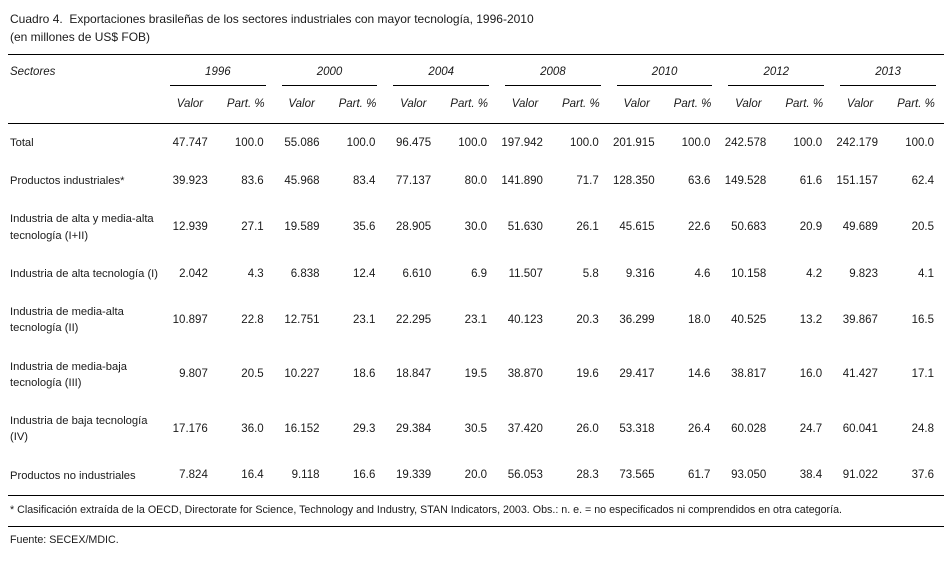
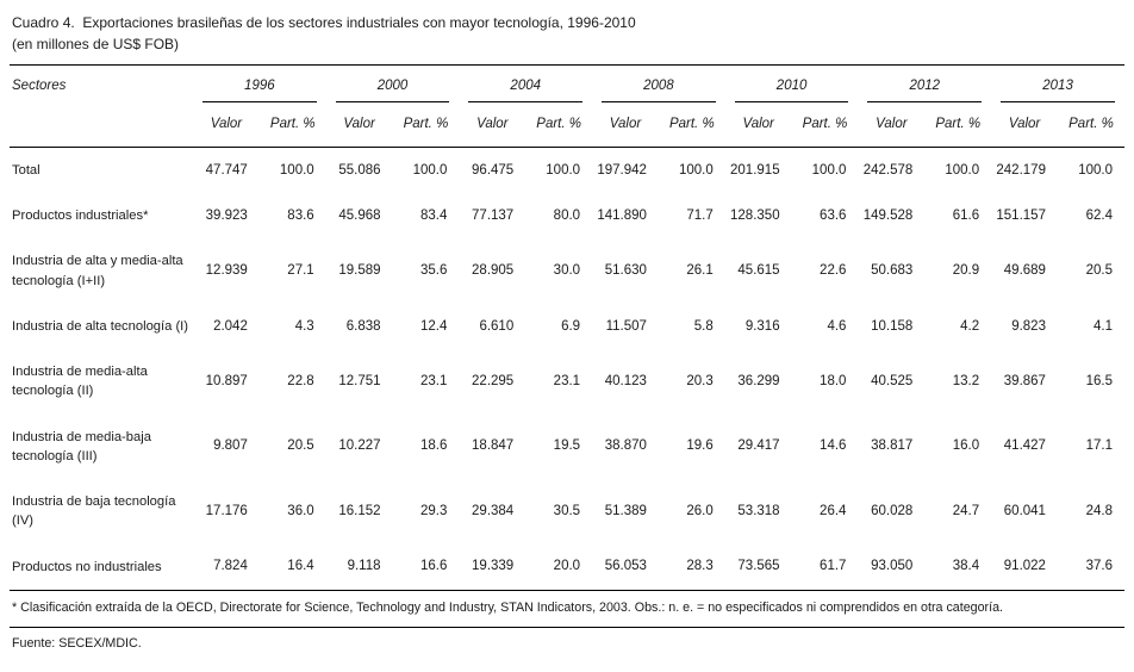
  Cuadro 4. Exportaciones brasileñas de los sectores industriales con mayor tecnología, 1996-2010
  (en millones de US$ FOB)
  Sectores	1996	2000	2004	2008	2010	2012	2013
  	Valor	Part. %	Valor	Part. %	Valor	Part. %	Valor	Part. %	Valor	Part. %	Valor	Part. %	Valor	Part. %
  Total	47.747	100.0	55.086	100.0	96.475	100.0	197.942	100.0	201.915	100.0	242.578	100.0	242.179	100.0
  Productos industriales*	39.923	83.6	45.968	83.4	77.137	80.0	141.890	71.7	128.350	63.6	149.528	61.6	151.157	62.4
  Industria de alta y media-alta tecnología (I+II)	12.939	27.1	19.589	35.6	28.905	30.0	51.630	26.1	45.615	22.6	50.683	20.9	49.689	20.5
  Industria de alta tecnología (I)	2.042	4.3	6.838	12.4	6.610	6.9	11.507	5.8	9.316	4.6	10.158	4.2	9.823	4.1
  Industria de media-alta tecnología (II)	10.897	22.8	12.751	23.1	22.295	23.1	40.123	20.3	36.299	18.0	40.525	13.2	39.867	16.5
  Industria de media-baja tecnología (III)	9.807	20.5	10.227	18.6	18.847	19.5	38.870	19.6	29.417	14.6	38.817	16.0	41.427	17.1
- Industria de baja tecnología (IV)	17.176	36.0	16.152	29.3	29.384	30.5	37.420	26.0	53.318	26.4	60.028	24.7	60.041	24.8
+ Industria de baja tecnología (IV)	17.176	36.0	16.152	29.3	29.384	30.5	51.389	26.0	53.318	26.4	60.028	24.7	60.041	24.8
  Productos no industriales	7.824	16.4	9.118	16.6	19.339	20.0	56.053	28.3	73.565	61.7	93.050	38.4	91.022	37.6
  * Clasificación extraída de la OECD, Directorate for Science, Technology and Industry, STAN Indicators, 2003. Obs.: n. e. = no especificados ni comprendidos en otra categoría.
  Fuente: SECEX/MDIC.
